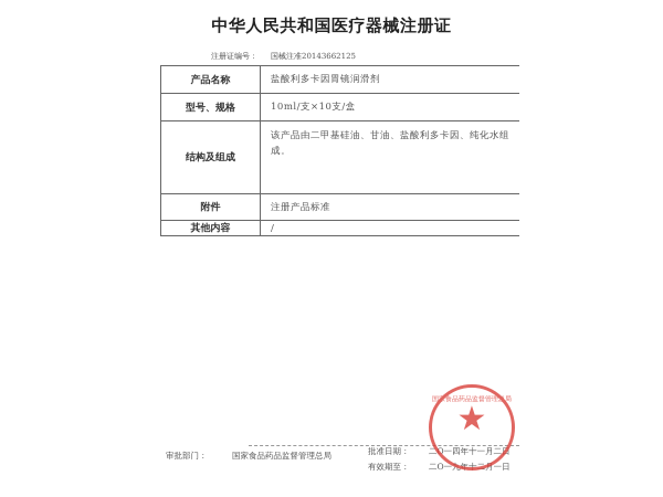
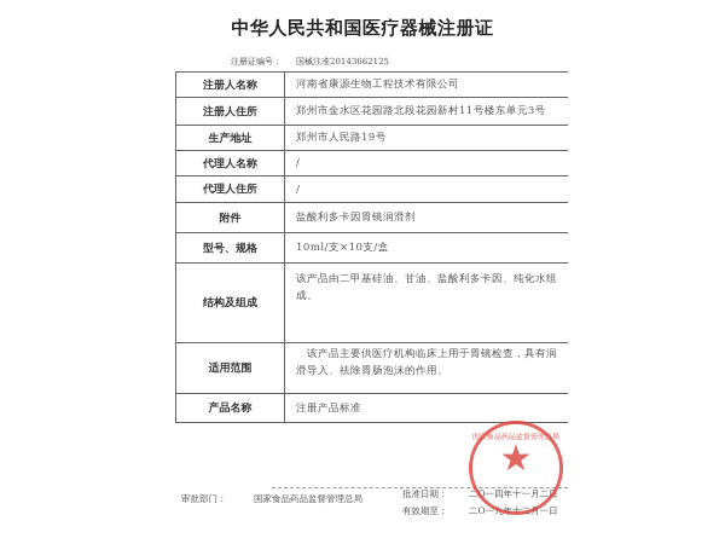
  中华人民共和国医疗器械注册证
  注册证编号： 国械注准20143662125
+ 注册人名称	河南省康源生物工程技术有限公司
+ 注册人住所	郑州市金水区花园路北段花园新村11号楼东单元3号
+ 生产地址	郑州市人民路19号
+ 代理人名称	/
+ 代理人住所	/
- 产品名称	盐酸利多卡因胃镜润滑剂
+ 附件	盐酸利多卡因胃镜润滑剂
  型号、规格	10ml/支×10支/盒
  结构及组成	该产品由二甲基硅油、甘油、盐酸利多卡因、纯化水组成。
+ 适用范围	该产品主要供医疗机构临床上用于胃镜检查，具有润滑导入、祛除胃肠泡沫的作用。
- 附件	注册产品标准
+ 产品名称	注册产品标准
- 其他内容	/
  审批部门：
  国家食品药品监督管理总局
  批准日期：
  二O一四年十一月二日
  有效期至：
  二O一九年十二月一日
  ★
